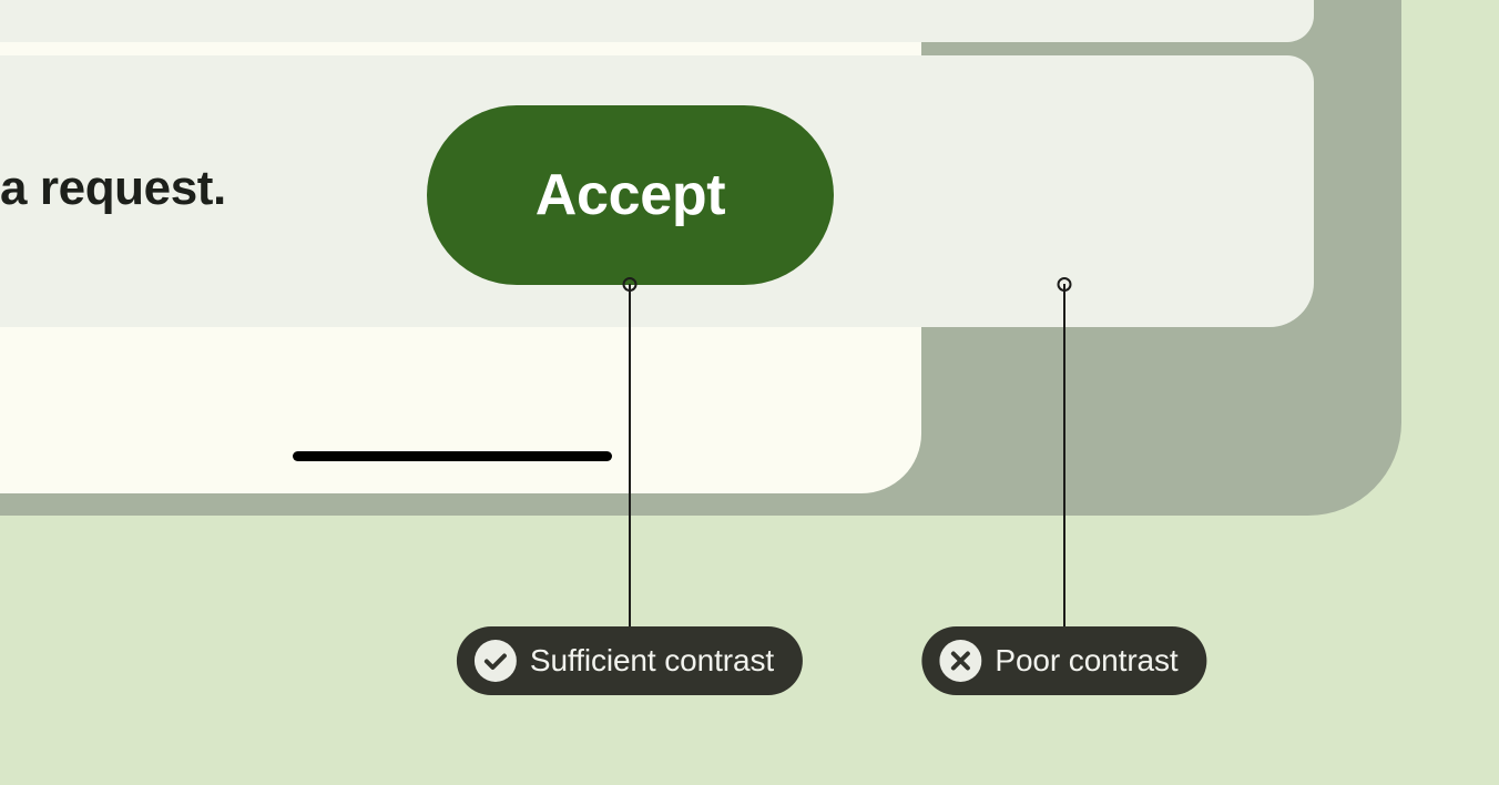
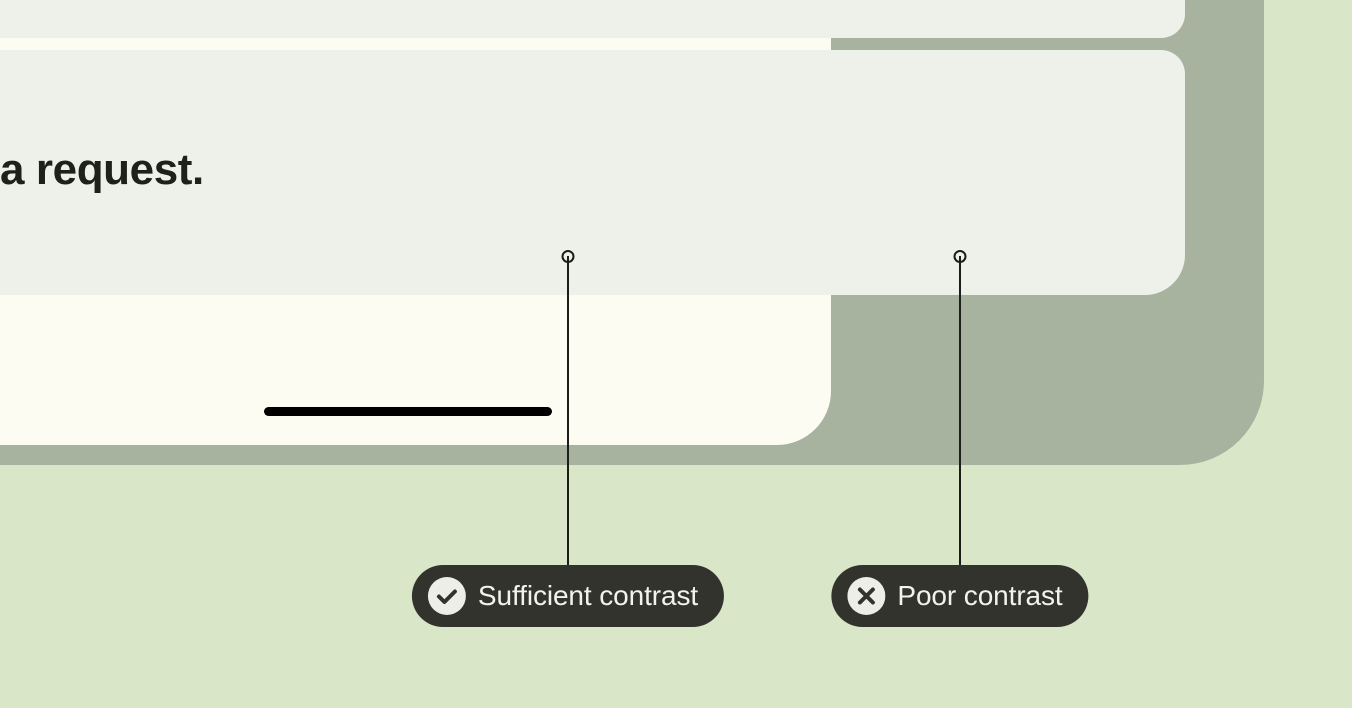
  a request.
- Accept
  Sufficient contrast
  Poor contrast
